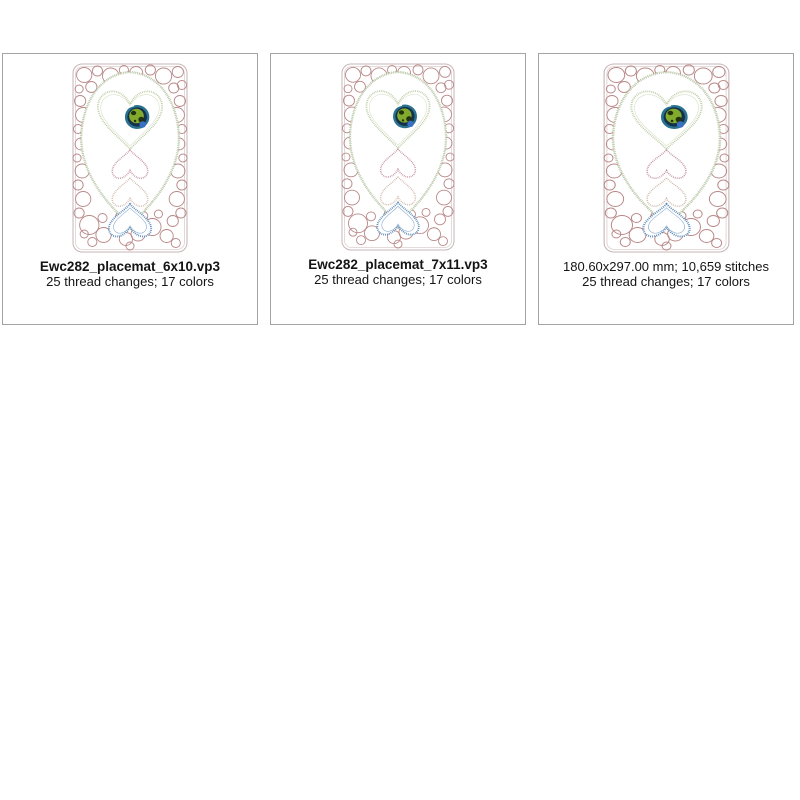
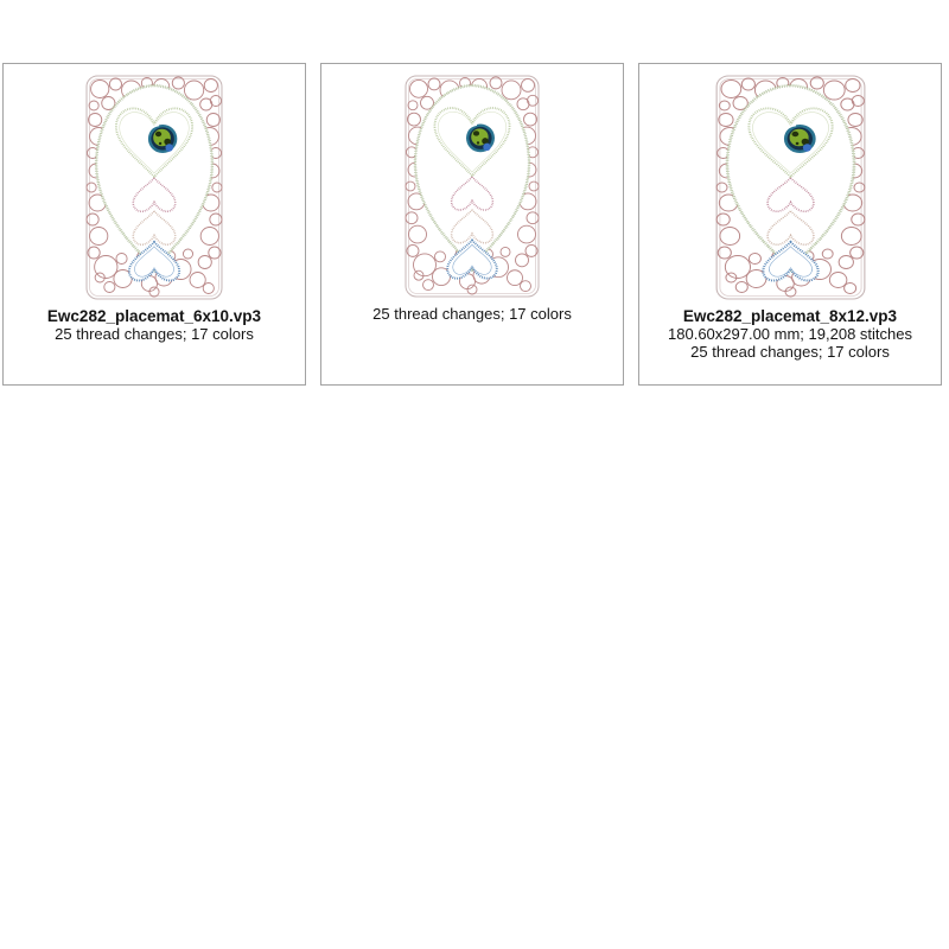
  Ewc282_placemat_6x10.vp3
  25 thread changes; 17 colors
- Ewc282_placemat_7x11.vp3
  25 thread changes; 17 colors
+ Ewc282_placemat_8x12.vp3
- 180.60x297.00 mm; 10,659 stitches
+ 180.60x297.00 mm; 19,208 stitches
  25 thread changes; 17 colors
